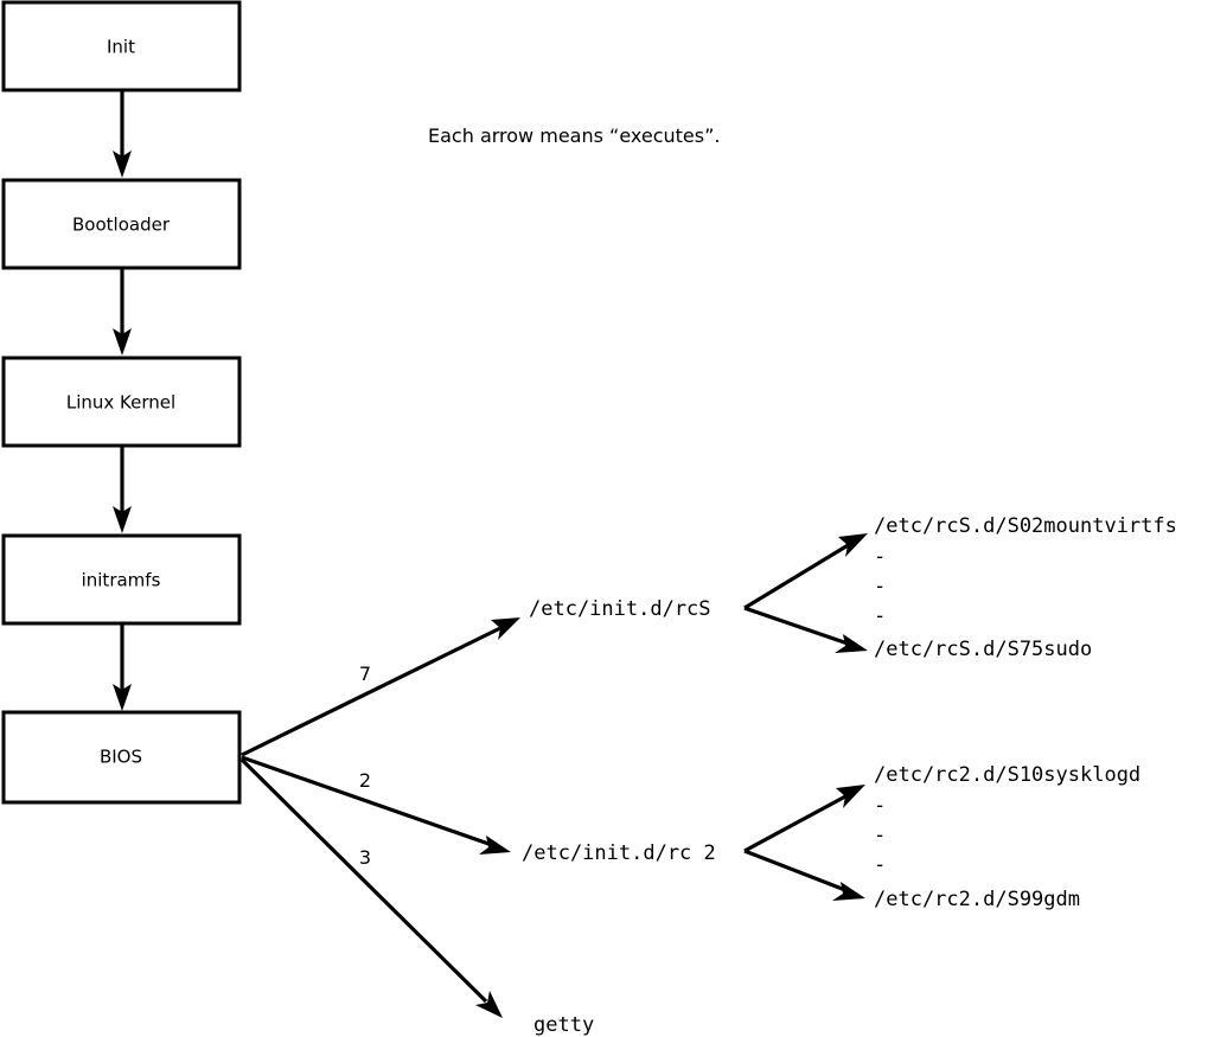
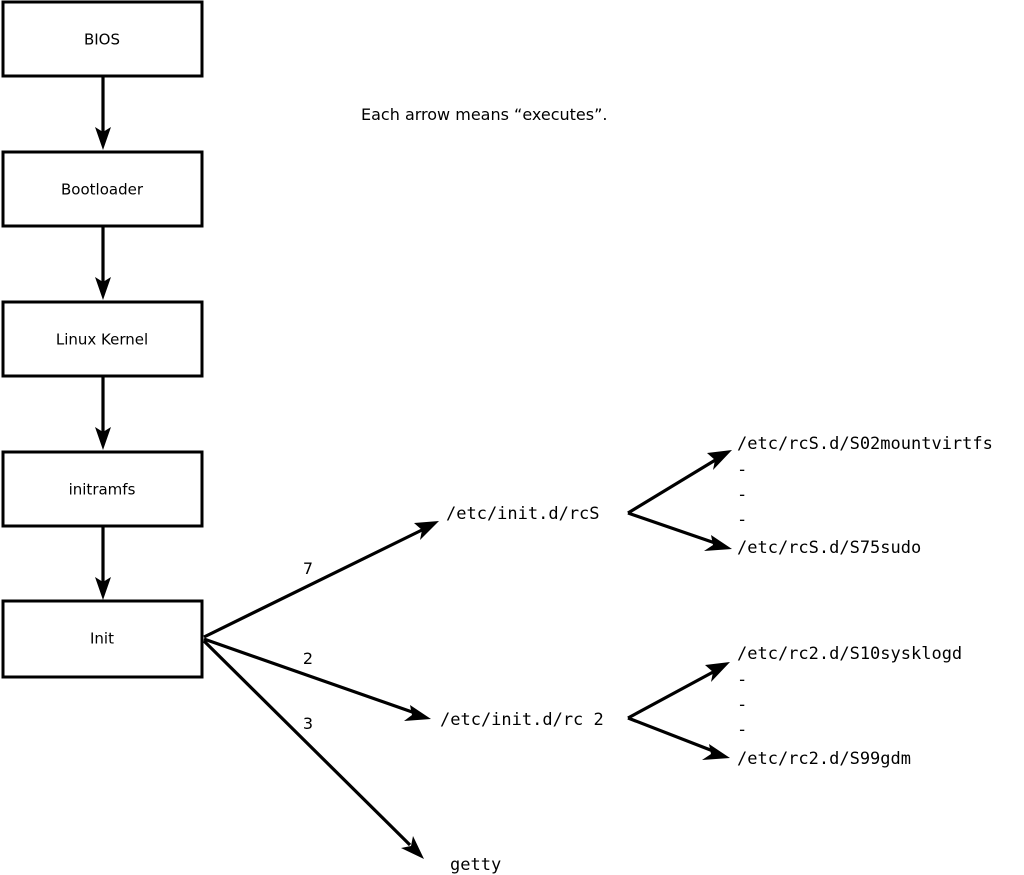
- Init
+ BIOS
  Bootloader
  Linux Kernel
  initramfs
- BIOS
+ Init
  7
  2
  3
  /etc/init.d/rcS
  /etc/init.d/rc 2
  getty
  /etc/rcS.d/S02mountvirtfs
  -
  -
  -
  /etc/rcS.d/S75sudo
  /etc/rc2.d/S10sysklogd
  -
  -
  -
  /etc/rc2.d/S99gdm
  Each arrow means “executes”.
